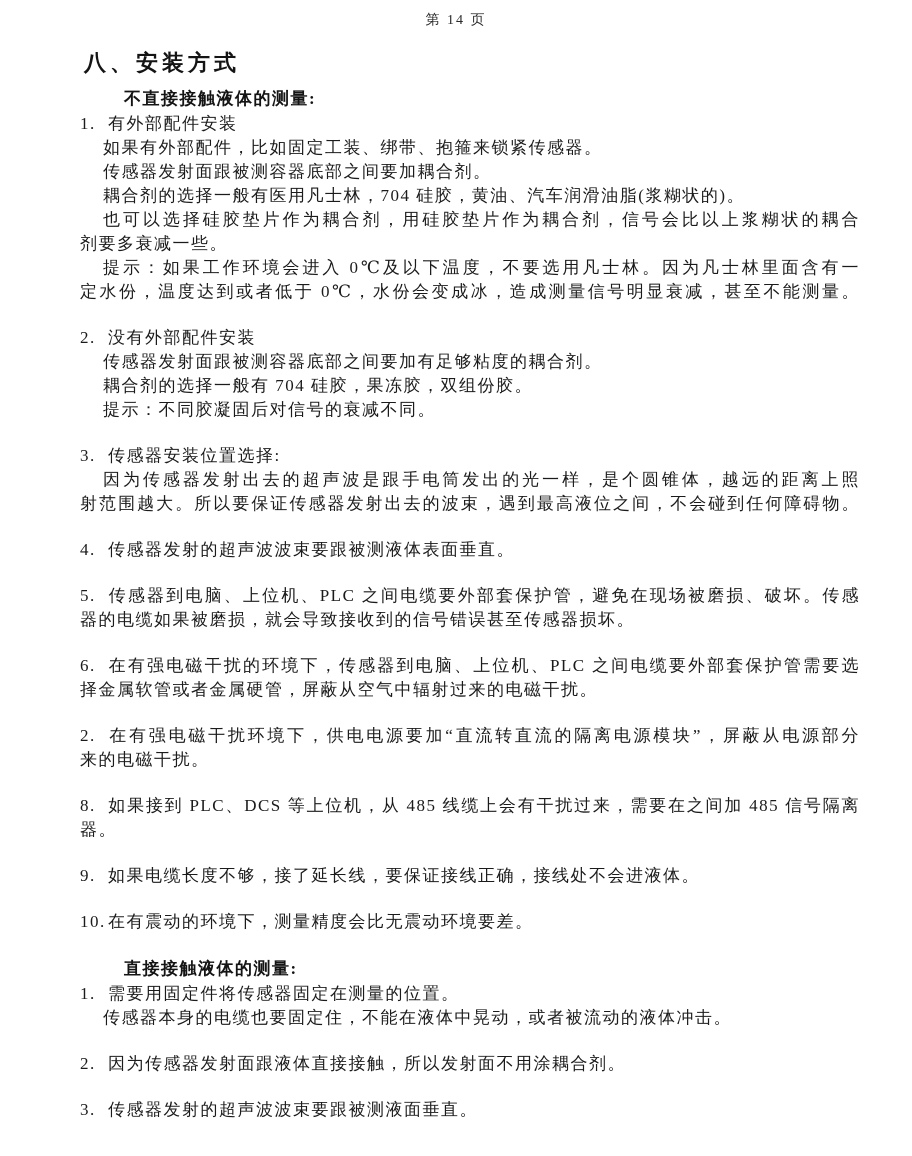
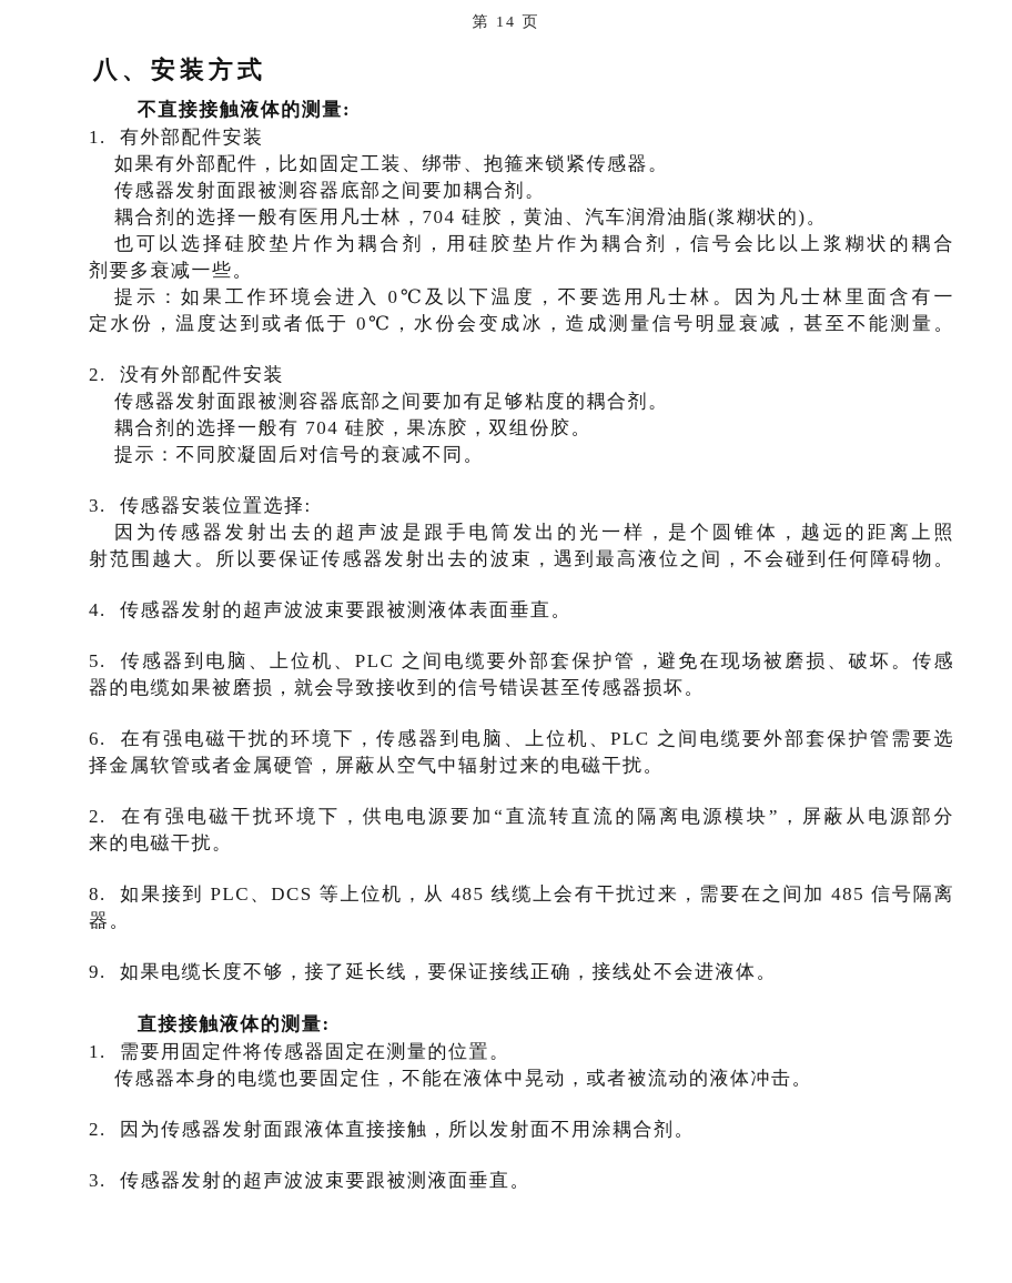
  第 14 页
  八、安装方式
  不直接接触液体的测量:
  1. 有外部配件安装
  如果有外部配件，比如固定工装、绑带、抱箍来锁紧传感器。
  传感器发射面跟被测容器底部之间要加耦合剂。
  耦合剂的选择一般有医用凡士林，704 硅胶，黄油、汽车润滑油脂(浆糊状的)。
  也可以选择硅胶垫片作为耦合剂，用硅胶垫片作为耦合剂，信号会比以上浆糊状的耦合
  剂要多衰减一些。
  提示：如果工作环境会进入 0℃及以下温度，不要选用凡士林。因为凡士林里面含有一
  定水份，温度达到或者低于 0℃，水份会变成冰，造成测量信号明显衰减，甚至不能测量。
  2. 没有外部配件安装
  传感器发射面跟被测容器底部之间要加有足够粘度的耦合剂。
  耦合剂的选择一般有 704 硅胶，果冻胶，双组份胶。
  提示：不同胶凝固后对信号的衰减不同。
  3. 传感器安装位置选择:
  因为传感器发射出去的超声波是跟手电筒发出的光一样，是个圆锥体，越远的距离上照
  射范围越大。所以要保证传感器发射出去的波束，遇到最高液位之间，不会碰到任何障碍物。
  4. 传感器发射的超声波波束要跟被测液体表面垂直。
  5. 传感器到电脑、上位机、PLC 之间电缆要外部套保护管，避免在现场被磨损、破坏。传感
  器的电缆如果被磨损，就会导致接收到的信号错误甚至传感器损坏。
  6. 在有强电磁干扰的环境下，传感器到电脑、上位机、PLC 之间电缆要外部套保护管需要选
  择金属软管或者金属硬管，屏蔽从空气中辐射过来的电磁干扰。
  2. 在有强电磁干扰环境下，供电电源要加“直流转直流的隔离电源模块”，屏蔽从电源部分
  来的电磁干扰。
  8. 如果接到 PLC、DCS 等上位机，从 485 线缆上会有干扰过来，需要在之间加 485 信号隔离
  器。
  9. 如果电缆长度不够，接了延长线，要保证接线正确，接线处不会进液体。
- 10.在有震动的环境下，测量精度会比无震动环境要差。
  直接接触液体的测量:
  1. 需要用固定件将传感器固定在测量的位置。
  传感器本身的电缆也要固定住，不能在液体中晃动，或者被流动的液体冲击。
  2. 因为传感器发射面跟液体直接接触，所以发射面不用涂耦合剂。
  3. 传感器发射的超声波波束要跟被测液面垂直。
